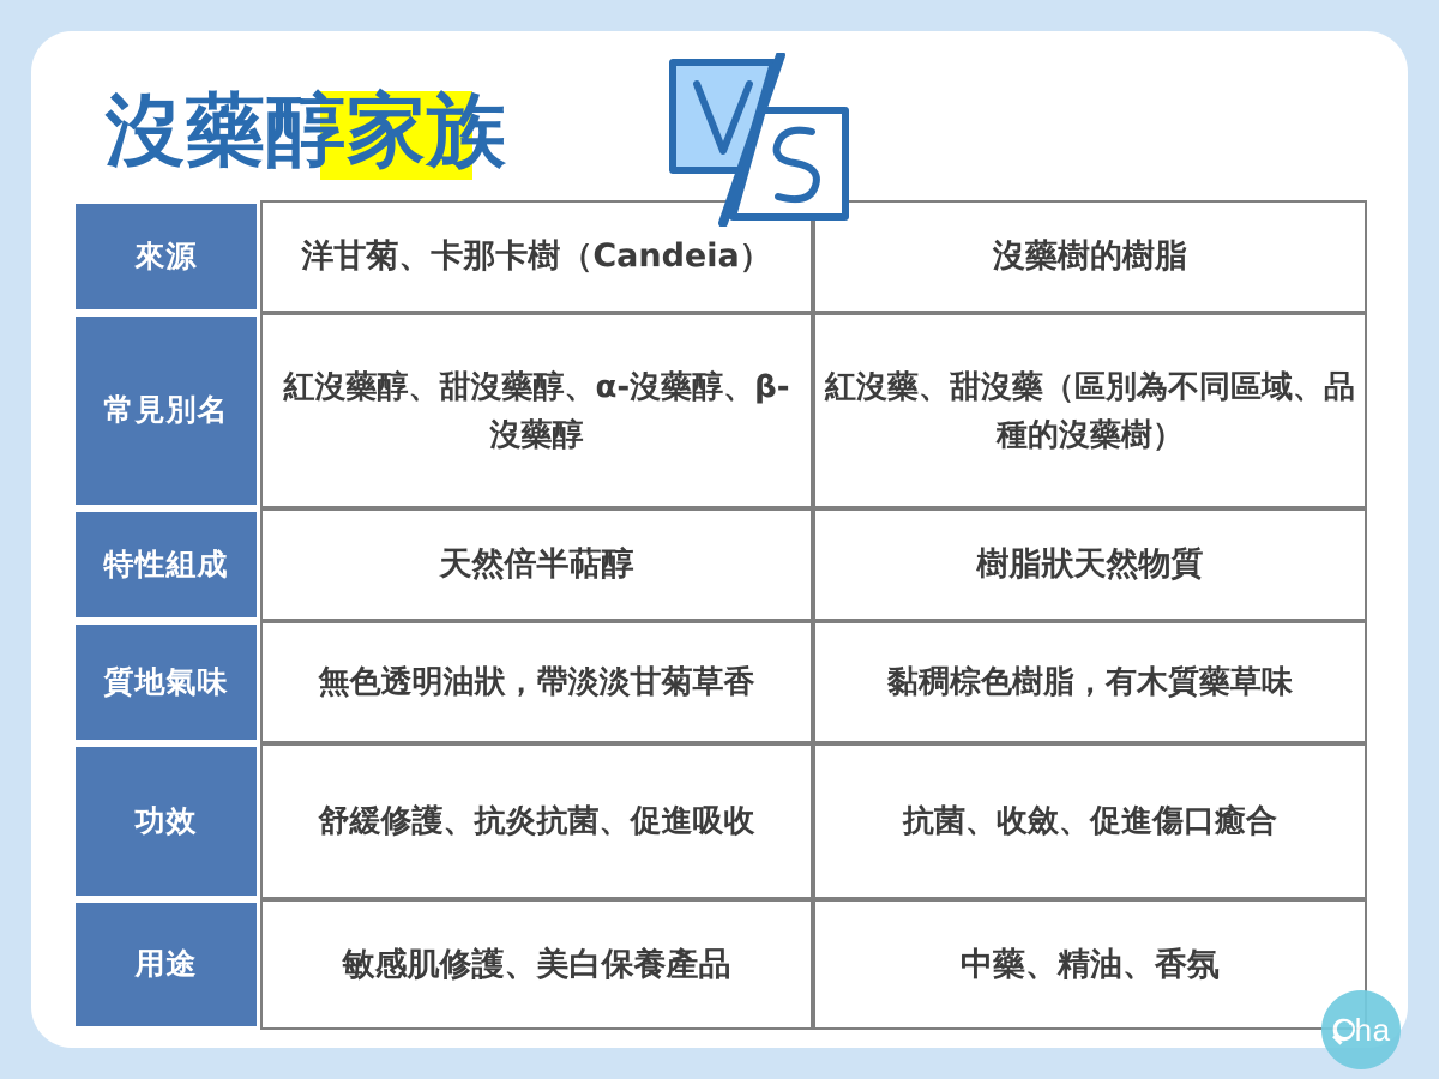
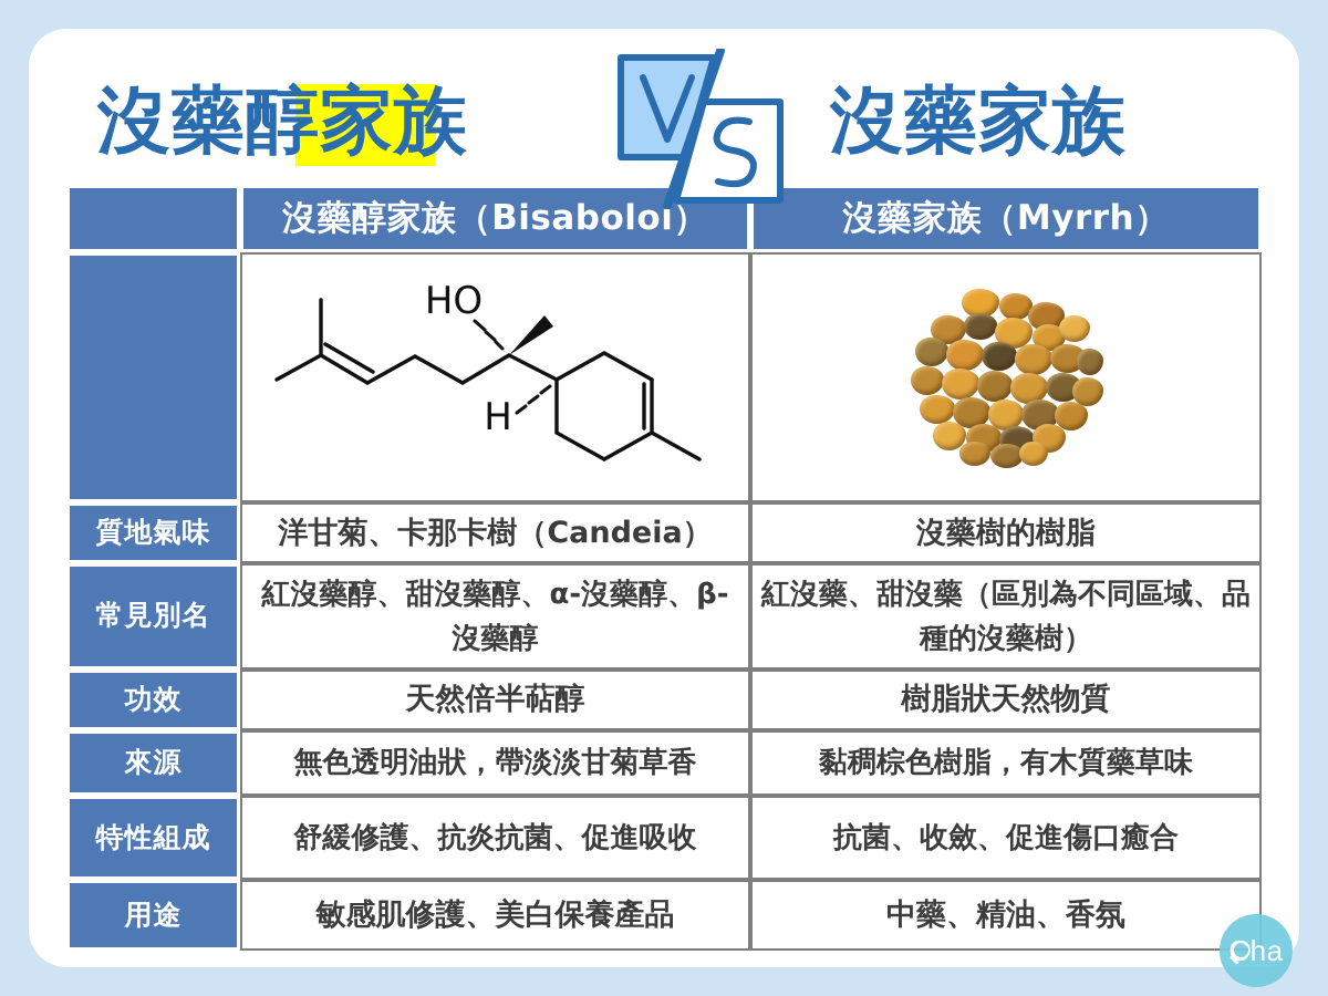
  沒藥醇家族
+ 沒藥家族
+ 	沒藥醇家族（Bisabolol）	沒藥家族（Myrrh）
+ 	HO H
- 來源	洋甘菊、卡那卡樹（Candeia）	沒藥樹的樹脂
+ 質地氣味	洋甘菊、卡那卡樹（Candeia）	沒藥樹的樹脂
  常見別名	紅沒藥醇、甜沒藥醇、α-沒藥醇、β-沒藥醇	紅沒藥、甜沒藥（區別為不同區域、品種的沒藥樹）
- 特性組成	天然倍半萜醇	樹脂狀天然物質
+ 功效	天然倍半萜醇	樹脂狀天然物質
- 質地氣味	無色透明油狀，帶淡淡甘菊草香	黏稠棕色樹脂，有木質藥草味
+ 來源	無色透明油狀，帶淡淡甘菊草香	黏稠棕色樹脂，有木質藥草味
- 功效	舒緩修護、抗炎抗菌、促進吸收	抗菌、收斂、促進傷口癒合
+ 特性組成	舒緩修護、抗炎抗菌、促進吸收	抗菌、收斂、促進傷口癒合
  用途	敏感肌修護、美白保養產品	中藥、精油、香氛
  Cha
